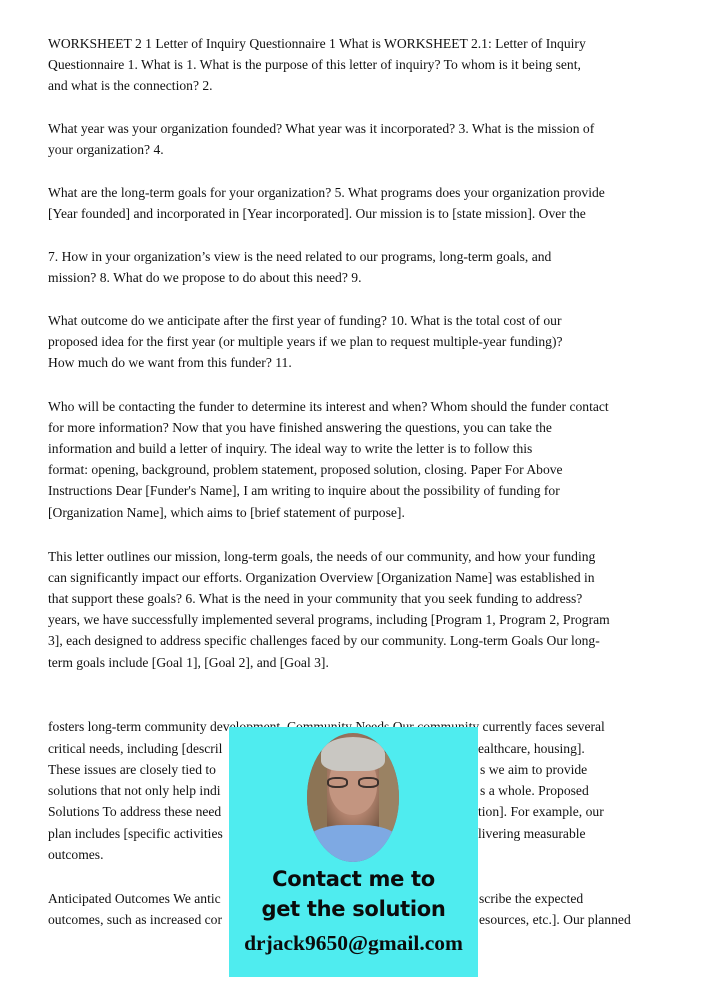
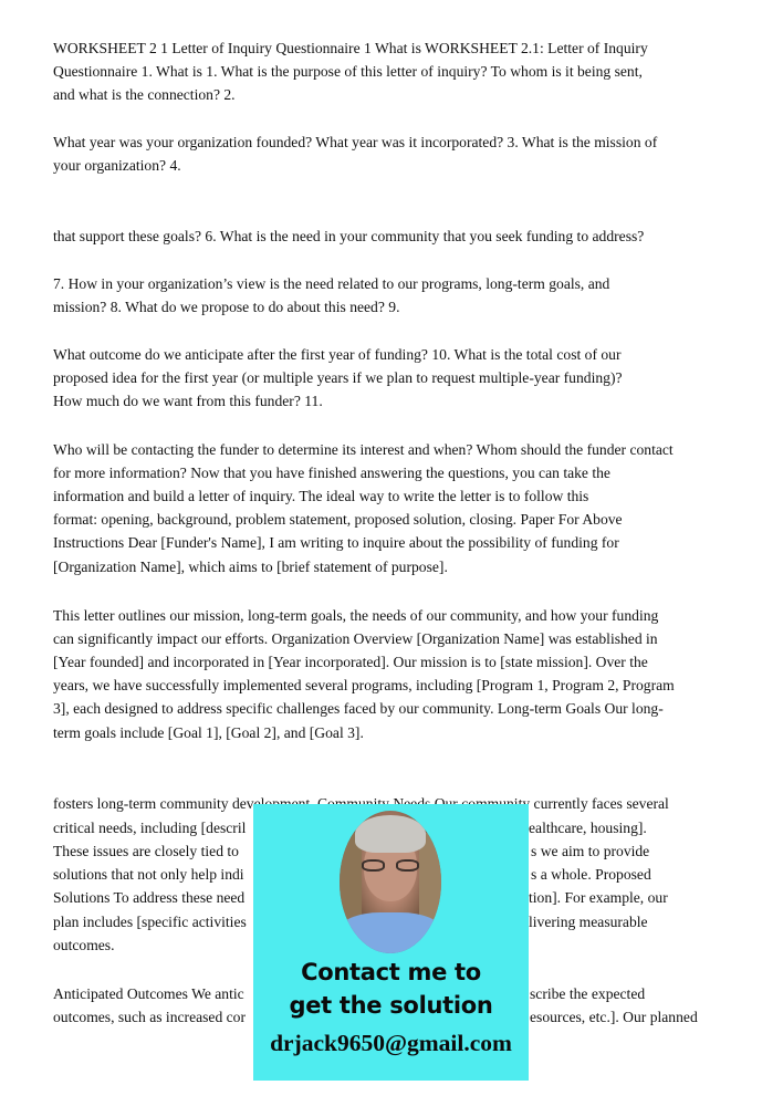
  WORKSHEET 2 1 Letter of Inquiry Questionnaire 1 What is WORKSHEET 2.1: Letter of Inquiry
  Questionnaire 1. What is 1. What is the purpose of this letter of inquiry? To whom is it being sent,
  and what is the connection? 2.
  What year was your organization founded? What year was it incorporated? 3. What is the mission of
  your organization? 4.
- What are the long-term goals for your organization? 5. What programs does your organization provide
- [Year founded] and incorporated in [Year incorporated]. Our mission is to [state mission]. Over the
+ that support these goals? 6. What is the need in your community that you seek funding to address?
  7. How in your organization’s view is the need related to our programs, long-term goals, and
  mission? 8. What do we propose to do about this need? 9.
  What outcome do we anticipate after the first year of funding? 10. What is the total cost of our
  proposed idea for the first year (or multiple years if we plan to request multiple-year funding)?
  How much do we want from this funder? 11.
  Who will be contacting the funder to determine its interest and when? Whom should the funder contact
  for more information? Now that you have finished answering the questions, you can take the
  information and build a letter of inquiry. The ideal way to write the letter is to follow this
  format: opening, background, problem statement, proposed solution, closing. Paper For Above
  Instructions Dear [Funder's Name], I am writing to inquire about the possibility of funding for
  [Organization Name], which aims to [brief statement of purpose].
  This letter outlines our mission, long-term goals, the needs of our community, and how your funding
  can significantly impact our efforts. Organization Overview [Organization Name] was established in
- that support these goals? 6. What is the need in your community that you seek funding to address?
+ [Year founded] and incorporated in [Year incorporated]. Our mission is to [state mission]. Over the
  years, we have successfully implemented several programs, including [Program 1, Program 2, Program
  3], each designed to address specific challenges faced by our community. Long-term Goals Our long-
  term goals include [Goal 1], [Goal 2], and [Goal 3].
  critical needs, including [descril
  ealthcare, housing].
  These issues are closely tied to
  s we aim to provide
  solutions that not only help indi
  s a whole. Proposed
  Solutions To address these need
  tion]. For example, our
  plan includes [specific activities
  livering measurable
  outcomes.
  Anticipated Outcomes We antic
  scribe the expected
  outcomes, such as increased cor
  esources, etc.]. Our planned
  Contact me to
  get the solution
  drjack9650@gmail.com
